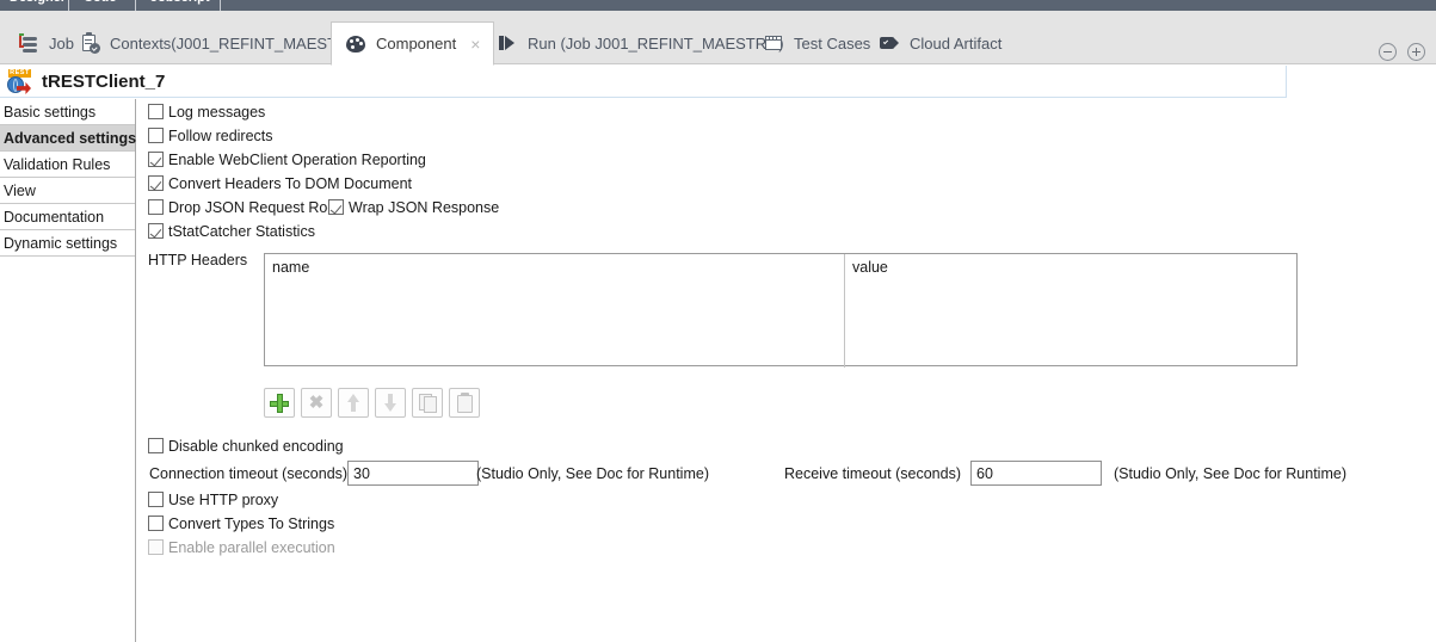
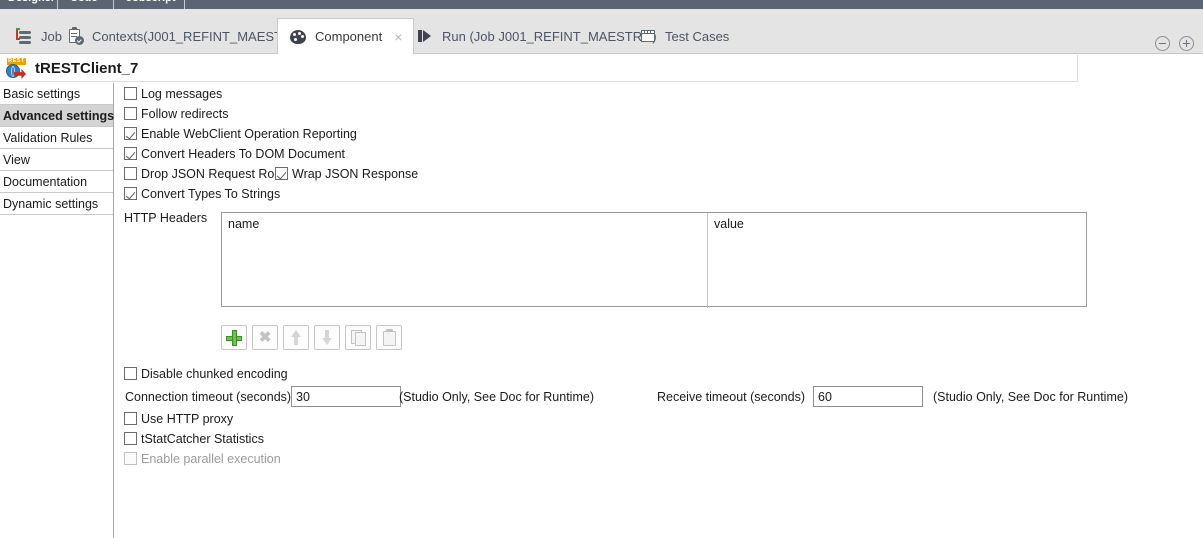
  Job
  Contexts(J001_REFINT_MAES
  Component
  ×
  Run (Job J001_REFINT_MAESTR
  Test Cases
- Cloud Artifact
  tRESTClient_7
  Basic settings
  Advanced settings
  Validation Rules
  View
  Documentation
  Dynamic settings
  Log messages
  Follow redirects
  Enable WebClient Operation Reporting
  Convert Headers To DOM Document
  Drop JSON Request Ro
  Wrap JSON Response
- tStatCatcher Statistics
+ Convert Types To Strings
  HTTP Headers
  name
  value
  ✖
  Disable chunked encoding
  Connection timeout (seconds)
  30
  (Studio Only, See Doc for Runtime)
  Receive timeout (seconds)
  60
  (Studio Only, See Doc for Runtime)
  Use HTTP proxy
- Convert Types To Strings
+ tStatCatcher Statistics
  Enable parallel execution
